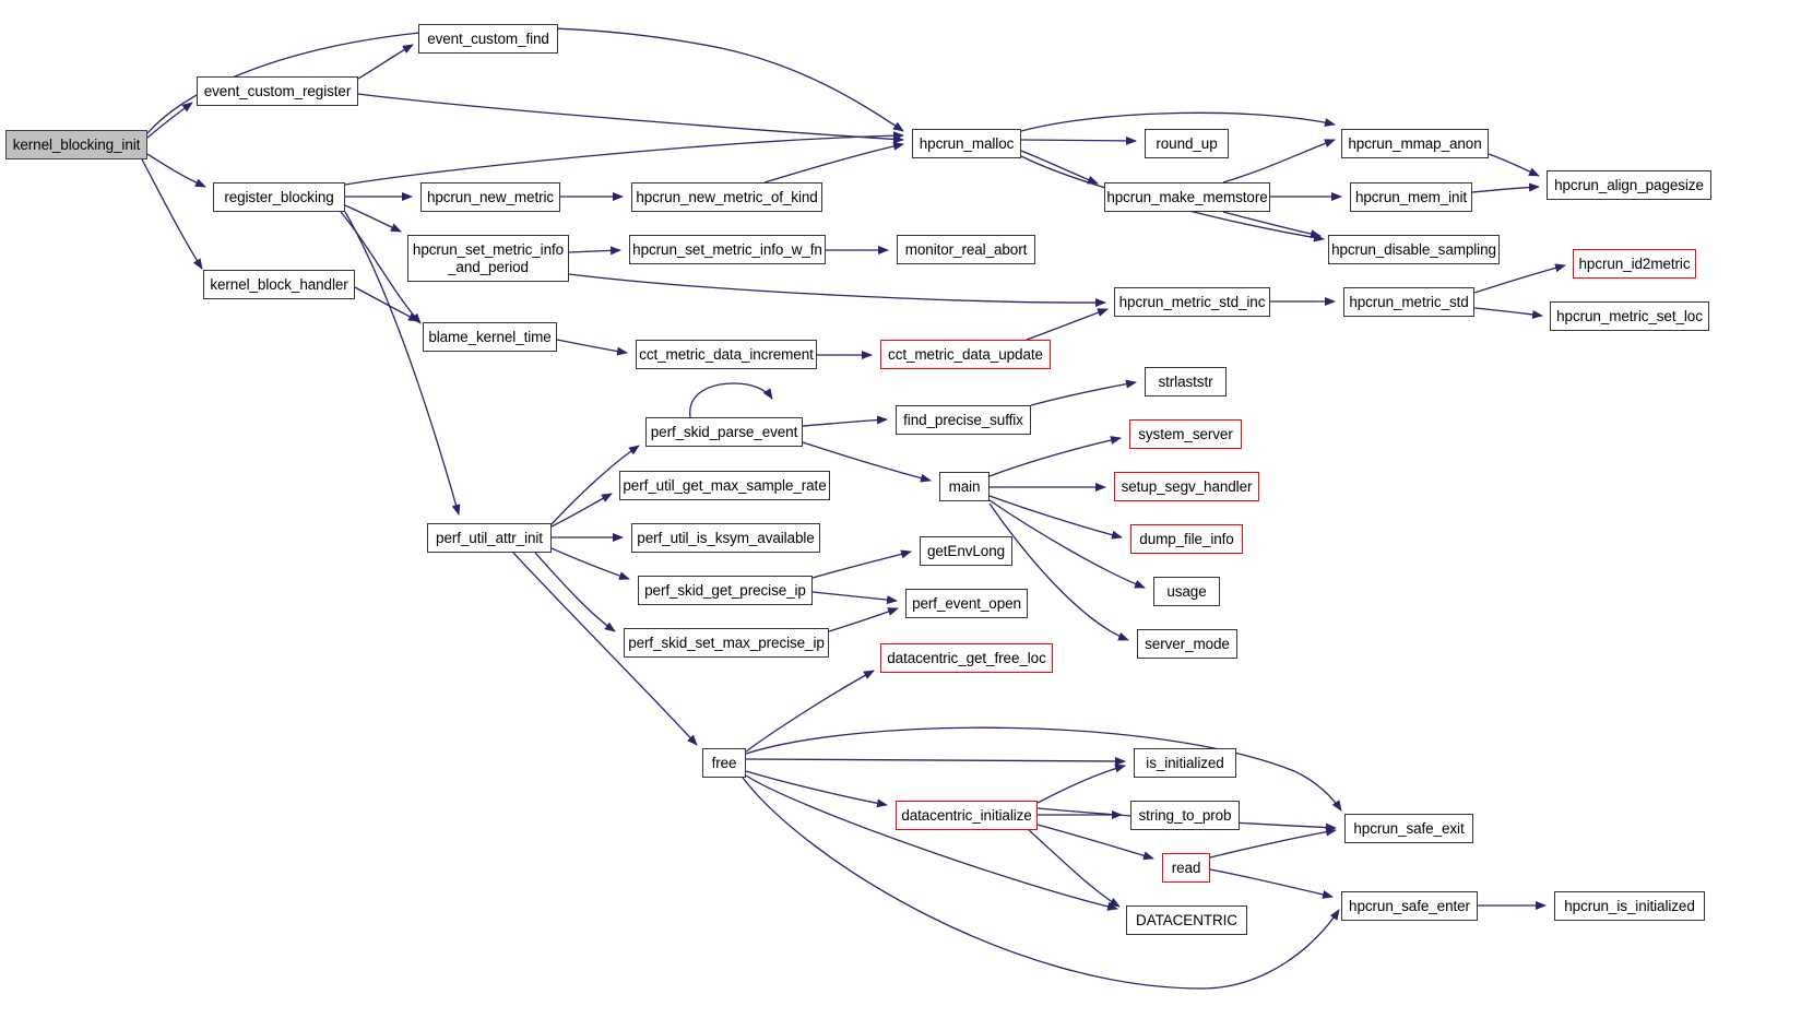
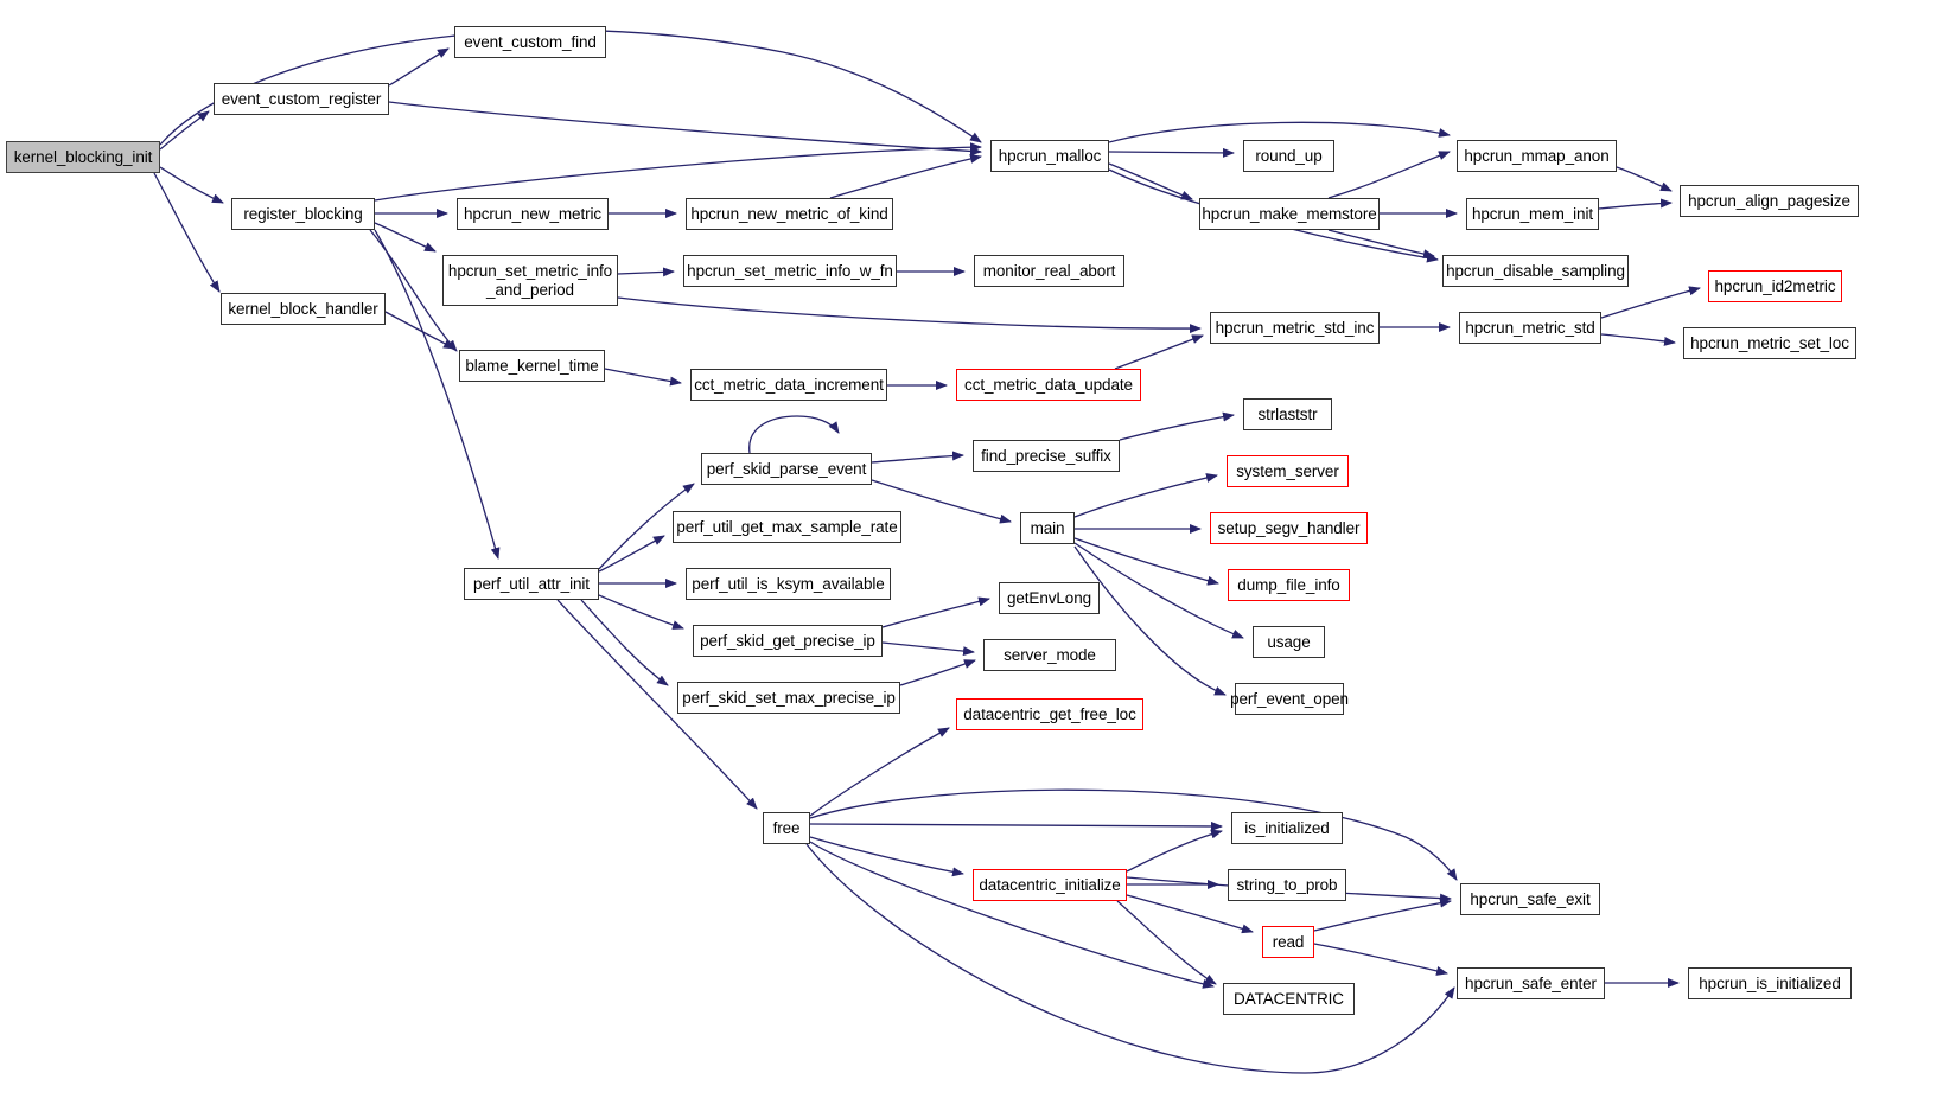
  kernel_blocking_init
  event_custom_find
  event_custom_register
  register_blocking
  kernel_block_handler
  hpcrun_new_metric
  hpcrun_set_metric_info
  _and_period
  blame_kernel_time
  hpcrun_malloc
  hpcrun_new_metric_of_kind
  hpcrun_set_metric_info_w_fn
  monitor_real_abort
  cct_metric_data_increment
  cct_metric_data_update
  round_up
  hpcrun_make_memstore
  hpcrun_mmap_anon
  hpcrun_mem_init
  hpcrun_align_pagesize
  hpcrun_disable_sampling
  hpcrun_metric_std_inc
  hpcrun_metric_std
  hpcrun_id2metric
  hpcrun_metric_set_loc
  perf_skid_parse_event
  find_precise_suffix
  strlaststr
  main
  system_server
  setup_segv_handler
  dump_file_info
  usage
- server_mode
+ perf_event_open
  perf_util_get_max_sample_rate
  perf_util_attr_init
  perf_util_is_ksym_available
  perf_skid_get_precise_ip
  getEnvLong
- perf_event_open
+ server_mode
  perf_skid_set_max_precise_ip
  datacentric_get_free_loc
  free
  is_initialized
  datacentric_initialize
  string_to_prob
  read
  DATACENTRIC
  hpcrun_safe_exit
  hpcrun_safe_enter
  hpcrun_is_initialized
